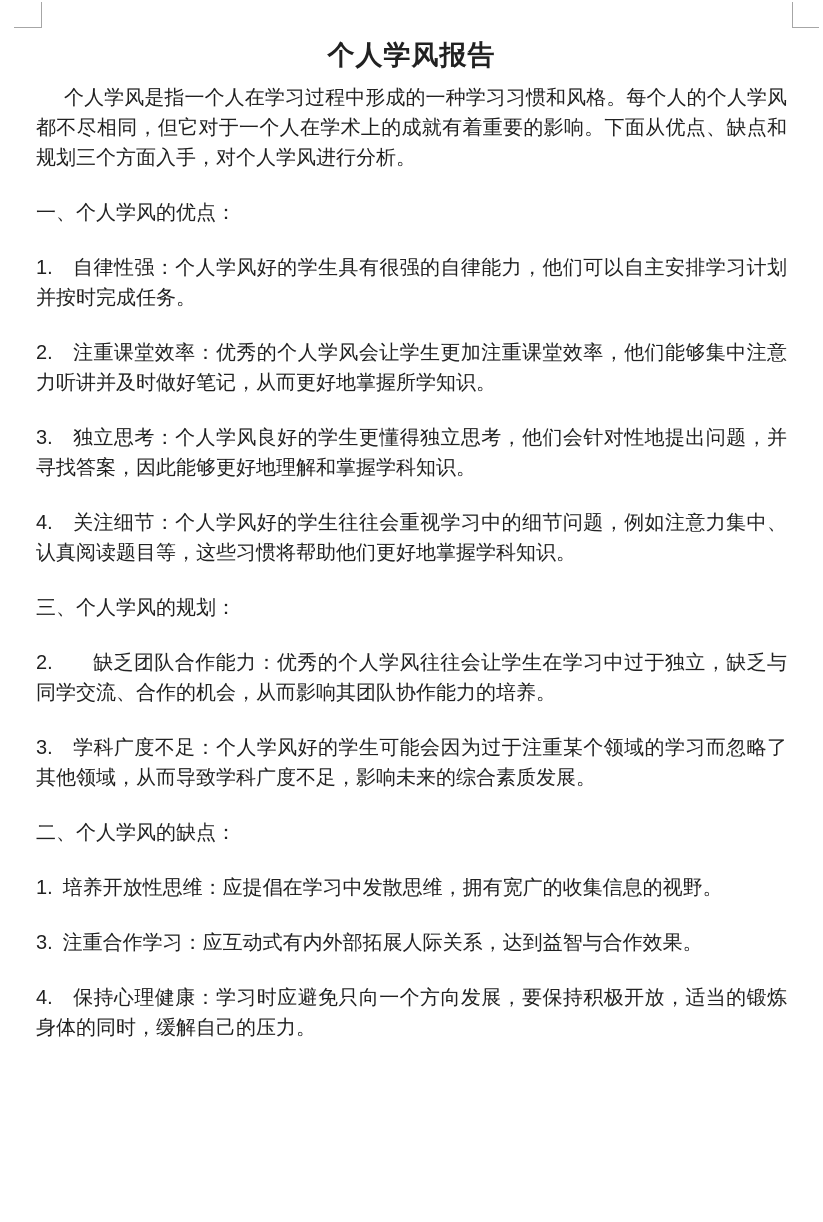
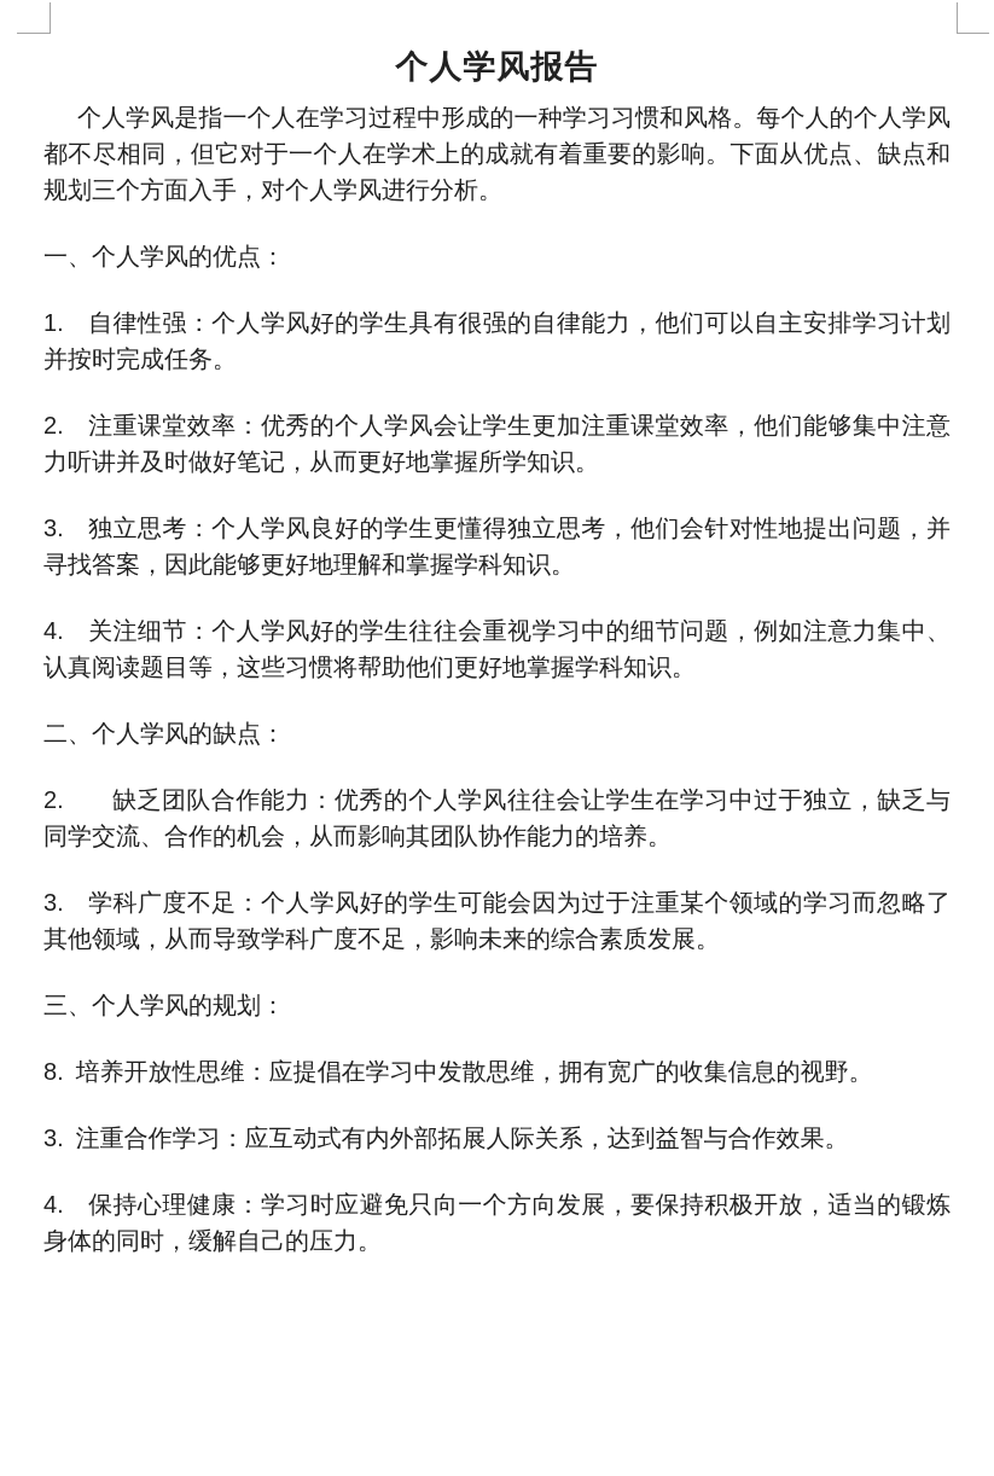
  个人学风报告
  个人学风是指一个人在学习过程中形成的一种学习习惯和风格。每个人的个人学风都不尽相同，但它对于一个人在学术上的成就有着重要的影响。下面从优点、缺点和规划三个方面入手，对个人学风进行分析。
  一、个人学风的优点：
  1. 自律性强：个人学风好的学生具有很强的自律能力，他们可以自主安排学习计划并按时完成任务。
  2. 注重课堂效率：优秀的个人学风会让学生更加注重课堂效率，他们能够集中注意力听讲并及时做好笔记，从而更好地掌握所学知识。
  3. 独立思考：个人学风良好的学生更懂得独立思考，他们会针对性地提出问题，并寻找答案，因此能够更好地理解和掌握学科知识。
  4. 关注细节：个人学风好的学生往往会重视学习中的细节问题，例如注意力集中、认真阅读题目等，这些习惯将帮助他们更好地掌握学科知识。
- 三、个人学风的规划：
+ 二、个人学风的缺点：
  2. 缺乏团队合作能力：优秀的个人学风往往会让学生在学习中过于独立，缺乏与同学交流、合作的机会，从而影响其团队协作能力的培养。
  3. 学科广度不足：个人学风好的学生可能会因为过于注重某个领域的学习而忽略了其他领域，从而导致学科广度不足，影响未来的综合素质发展。
- 二、个人学风的缺点：
+ 三、个人学风的规划：
- 1. 培养开放性思维：应提倡在学习中发散思维，拥有宽广的收集信息的视野。
+ 8. 培养开放性思维：应提倡在学习中发散思维，拥有宽广的收集信息的视野。
  3. 注重合作学习：应互动式有内外部拓展人际关系，达到益智与合作效果。
  4. 保持心理健康：学习时应避免只向一个方向发展，要保持积极开放，适当的锻炼身体的同时，缓解自己的压力。
